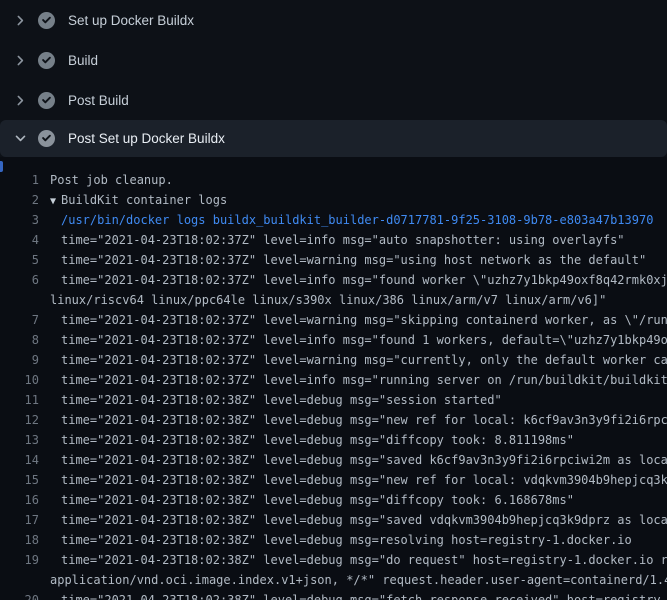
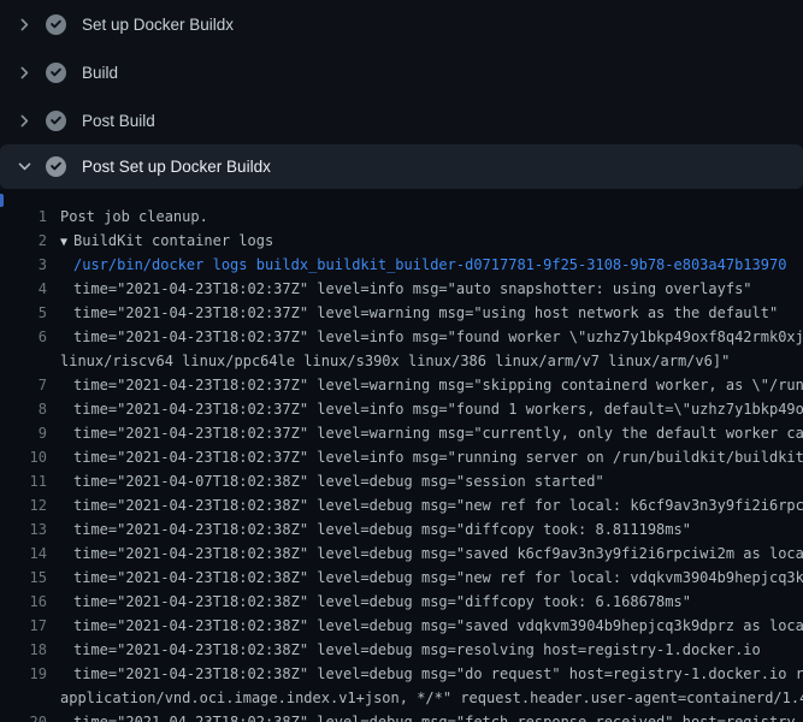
  Set up Docker Buildx
  Build
  Post Build
  Post Set up Docker Buildx
  1
  Post job cleanup.
  2
  ▼ BuildKit container logs
  3
  /usr/bin/docker logs buildx_buildkit_builder-d0717781-9f25-3108-9b78-e803a47b13970
  4
  time="2021-04-23T18:02:37Z" level=info msg="auto snapshotter: using overlayfs"
  5
  time="2021-04-23T18:02:37Z" level=warning msg="using host network as the default"
  6
  time="2021-04-23T18:02:37Z" level=info msg="found worker \"uzhz7y1bkp49oxf8q42rmk0xj
  linux/riscv64 linux/ppc64le linux/s390x linux/386 linux/arm/v7 linux/arm/v6]"
  7
  time="2021-04-23T18:02:37Z" level=warning msg="skipping containerd worker, as \"/run
  8
  time="2021-04-23T18:02:37Z" level=info msg="found 1 workers, default=\"uzhz7y1bkp49o
  9
  time="2021-04-23T18:02:37Z" level=warning msg="currently, only the default worker ca
  10
  time="2021-04-23T18:02:37Z" level=info msg="running server on /run/buildkit/buildkit
  11
- time="2021-04-23T18:02:38Z" level=debug msg="session started"
+ time="2021-04-07T18:02:38Z" level=debug msg="session started"
  12
  time="2021-04-23T18:02:38Z" level=debug msg="new ref for local: k6cf9av3n3y9fi2i6rpc
  13
  time="2021-04-23T18:02:38Z" level=debug msg="diffcopy took: 8.811198ms"
  14
  time="2021-04-23T18:02:38Z" level=debug msg="saved k6cf9av3n3y9fi2i6rpciwi2m as loca
  15
  time="2021-04-23T18:02:38Z" level=debug msg="new ref for local: vdqkvm3904b9hepjcq3k
  16
  time="2021-04-23T18:02:38Z" level=debug msg="diffcopy took: 6.168678ms"
  17
  time="2021-04-23T18:02:38Z" level=debug msg="saved vdqkvm3904b9hepjcq3k9dprz as loca
  18
  time="2021-04-23T18:02:38Z" level=debug msg=resolving host=registry-1.docker.io
  19
  time="2021-04-23T18:02:38Z" level=debug msg="do request" host=registry-1.docker.io r
  application/vnd.oci.image.index.v1+json, */*" request.header.user-agent=containerd/1.
